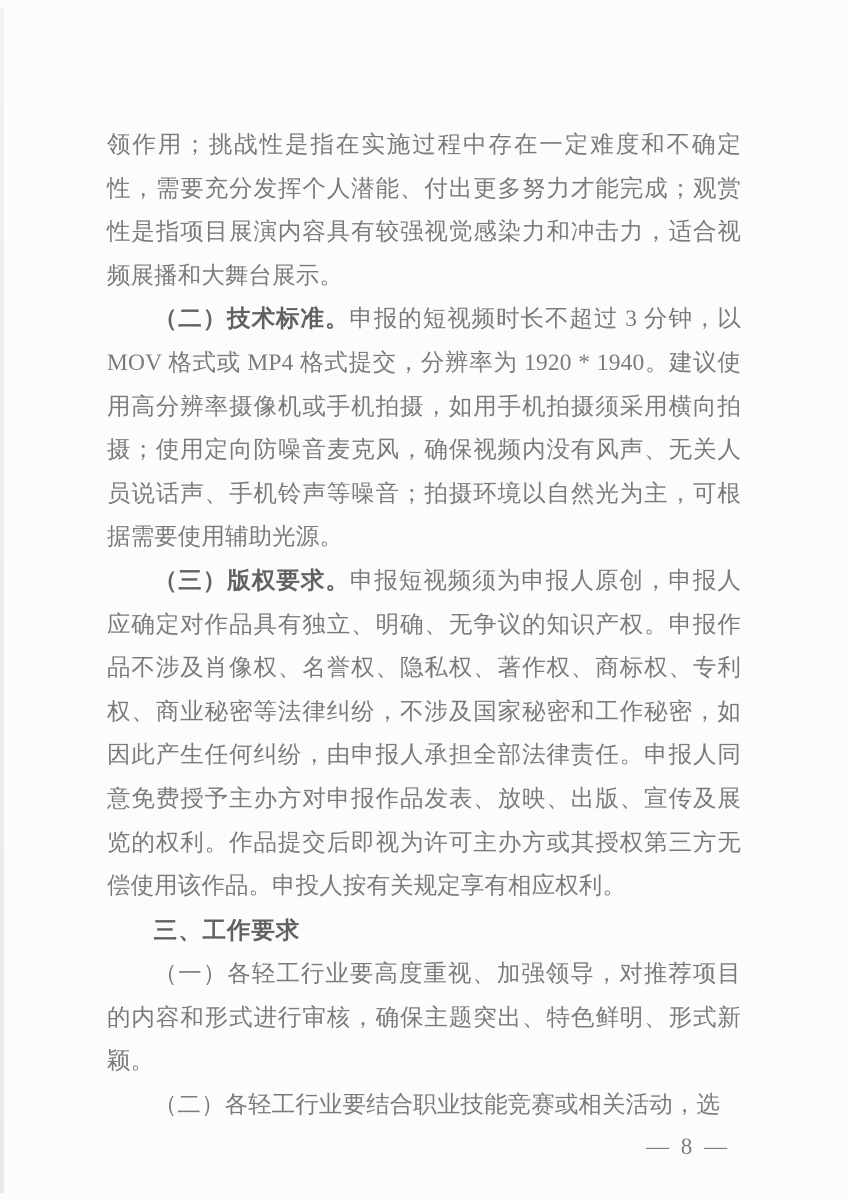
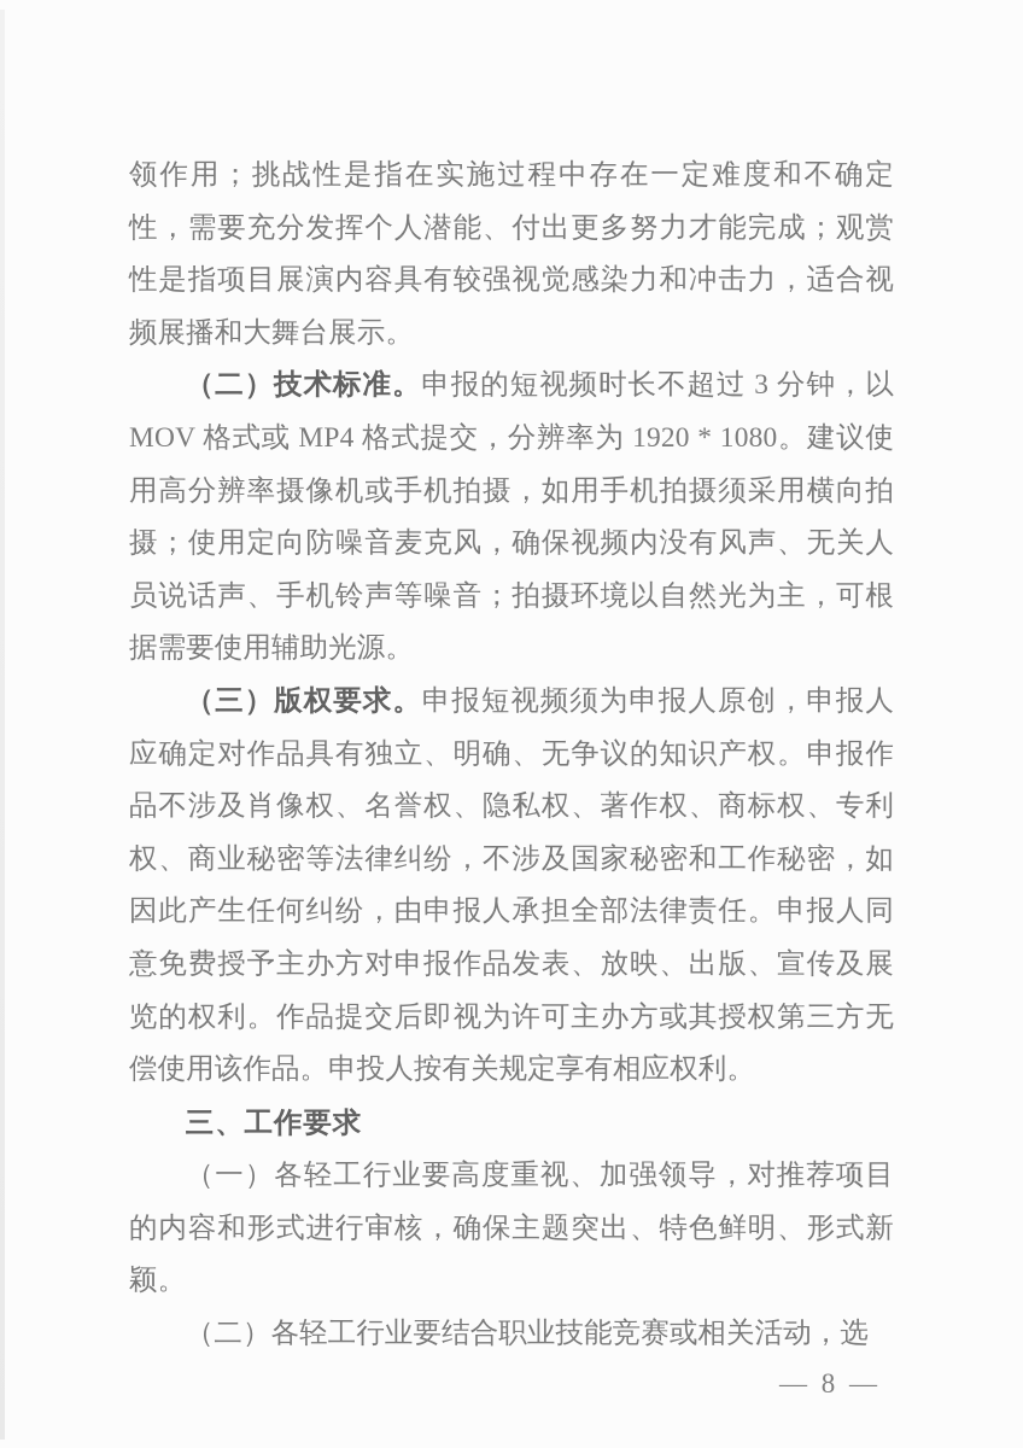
  领作用；挑战性是指在实施过程中存在一定难度和不确定性，需要充分发挥个人潜能、付出更多努力才能完成；观赏性是指项目展演内容具有较强视觉感染力和冲击力，适合视频展播和大舞台展示。
- （二）技术标准。申报的短视频时长不超过 3 分钟，以 MOV 格式或 MP4 格式提交，分辨率为 1920 * 1940。建议使用高分辨率摄像机或手机拍摄，如用手机拍摄须采用横向拍摄；使用定向防噪音麦克风，确保视频内没有风声、无关人员说话声、手机铃声等噪音；拍摄环境以自然光为主，可根据需要使用辅助光源。
+ （二）技术标准。申报的短视频时长不超过 3 分钟，以 MOV 格式或 MP4 格式提交，分辨率为 1920 * 1080。建议使用高分辨率摄像机或手机拍摄，如用手机拍摄须采用横向拍摄；使用定向防噪音麦克风，确保视频内没有风声、无关人员说话声、手机铃声等噪音；拍摄环境以自然光为主，可根据需要使用辅助光源。
  （三）版权要求。申报短视频须为申报人原创，申报人应确定对作品具有独立、明确、无争议的知识产权。申报作品不涉及肖像权、名誉权、隐私权、著作权、商标权、专利权、商业秘密等法律纠纷，不涉及国家秘密和工作秘密，如因此产生任何纠纷，由申报人承担全部法律责任。申报人同意免费授予主办方对申报作品发表、放映、出版、宣传及展览的权利。作品提交后即视为许可主办方或其授权第三方无偿使用该作品。申投人按有关规定享有相应权利。
  三、工作要求
  （一）各轻工行业要高度重视、加强领导，对推荐项目的内容和形式进行审核，确保主题突出、特色鲜明、形式新颖。
  （二）各轻工行业要结合职业技能竞赛或相关活动，选
  — 8 —
